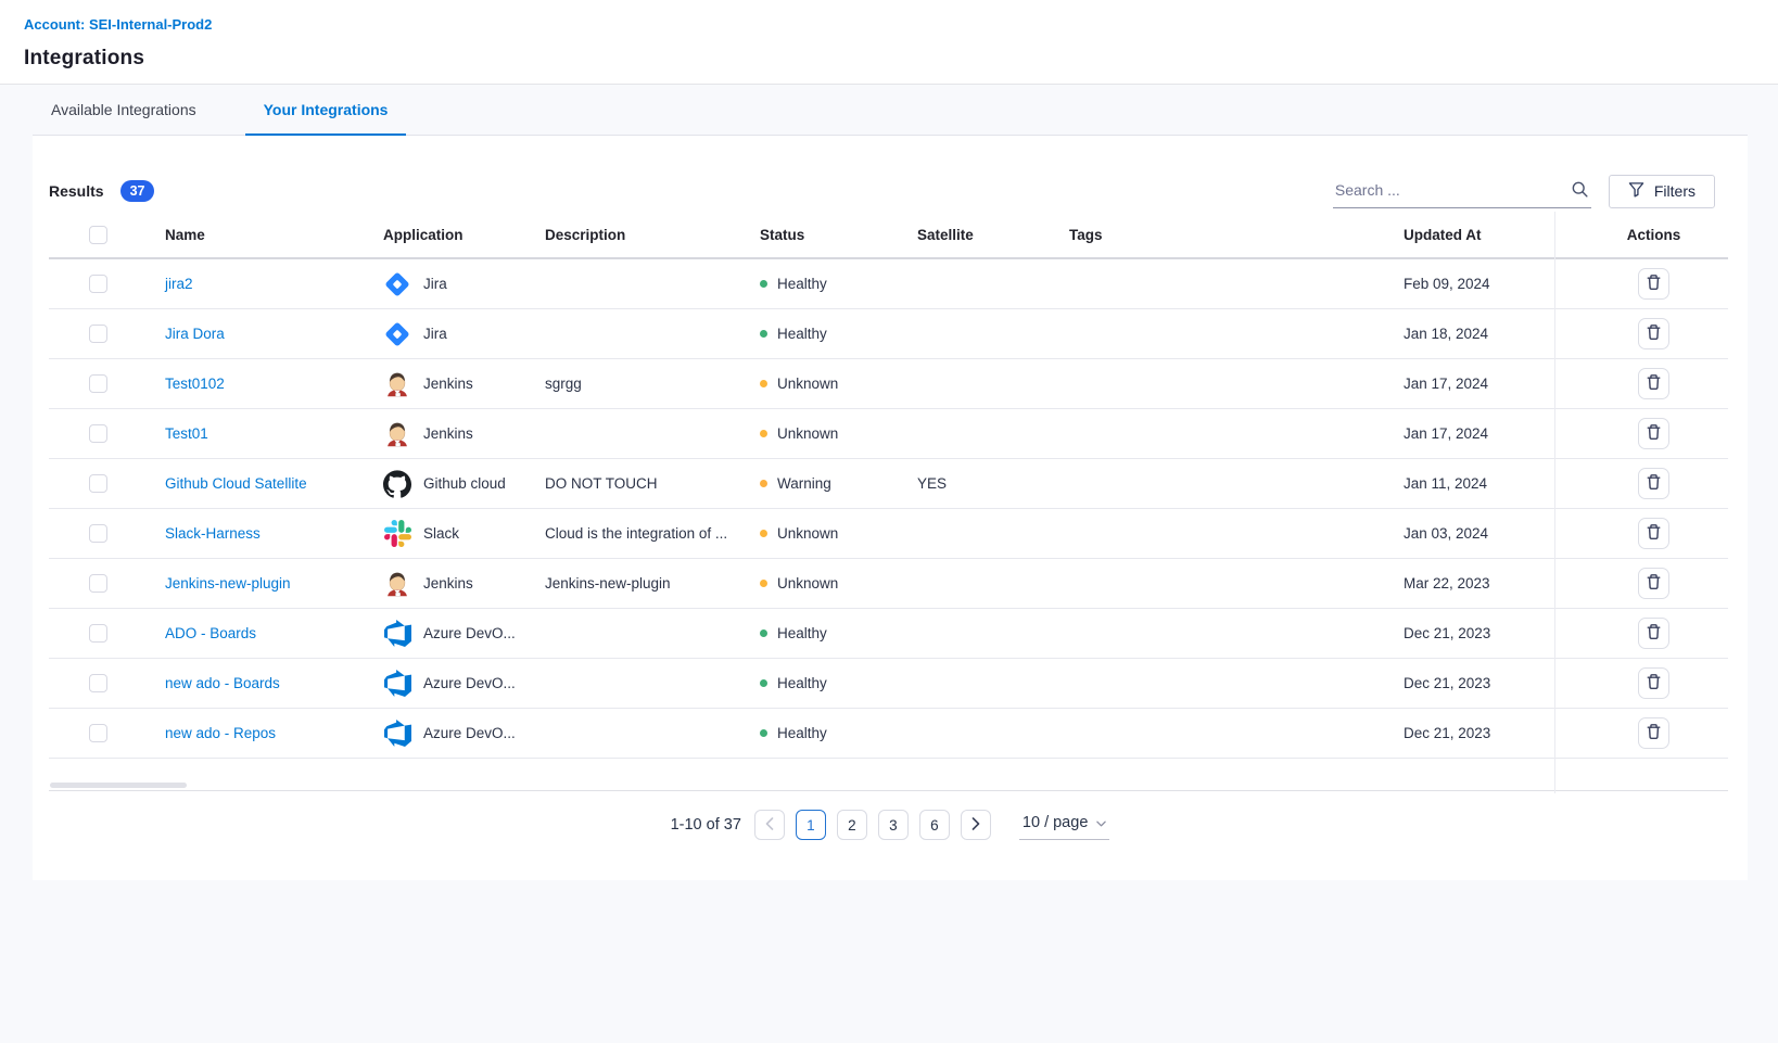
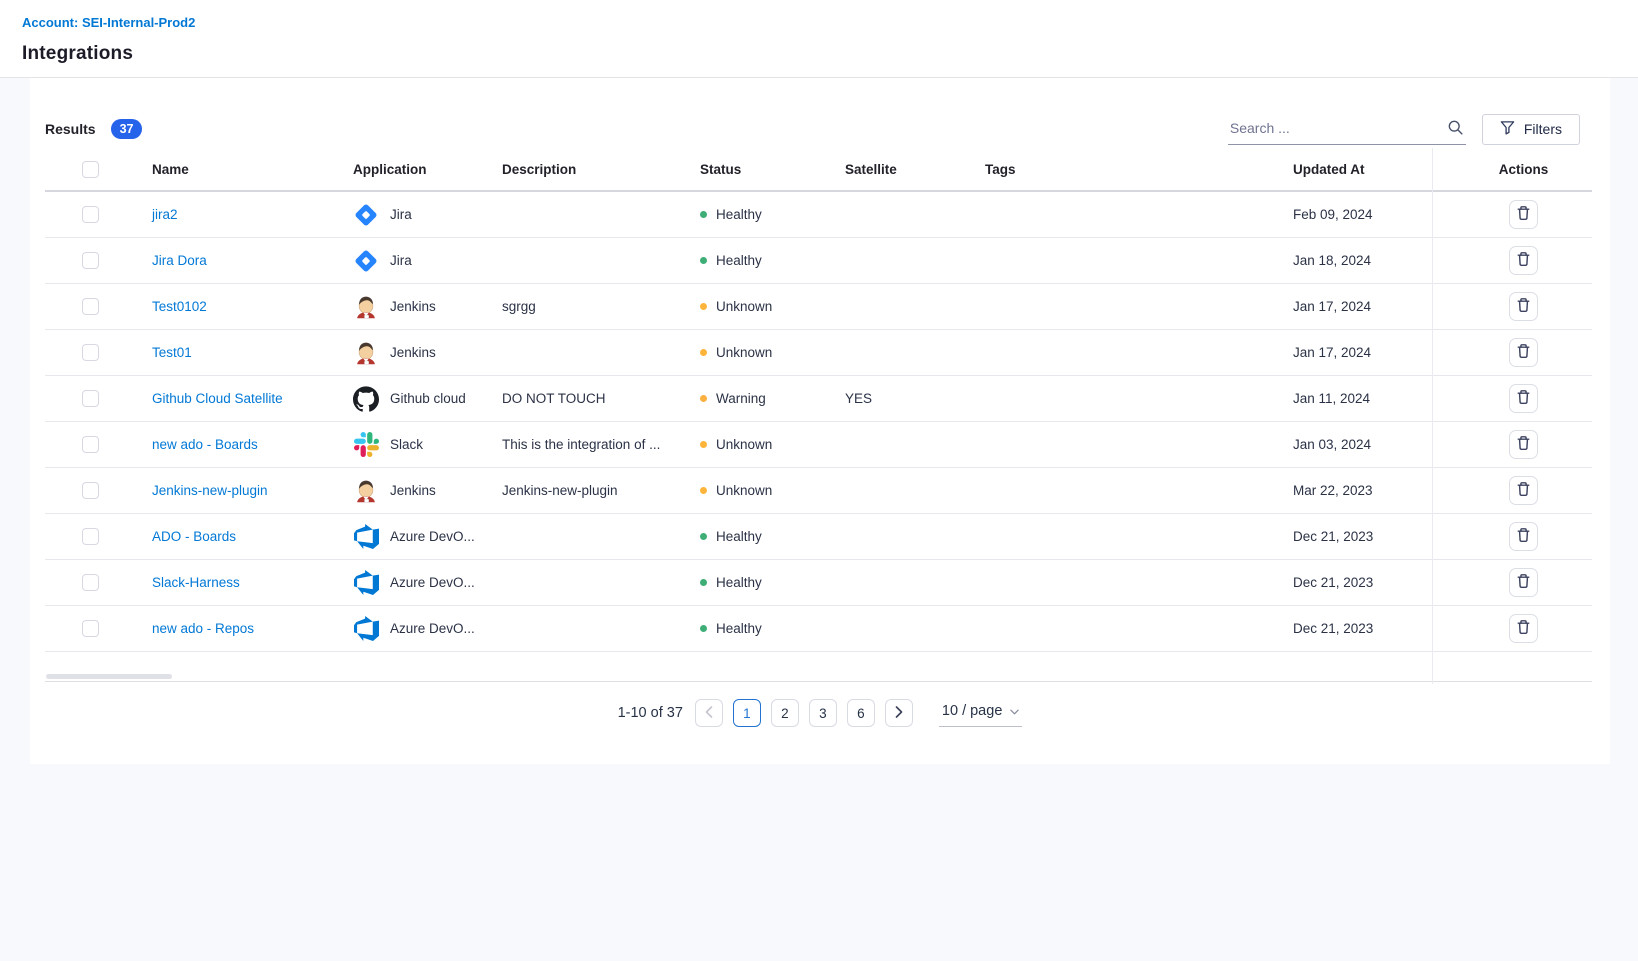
  Account: SEI-Internal-Prod2
  Integrations
- Available Integrations
- Your Integrations
  Results
  37
  Search ...
  Filters
  Name
  Application
  Description
  Status
  Satellite
  Tags
  Updated At
  Actions
  jira2
  Jira
  Healthy
  Feb 09, 2024
  Jira Dora
  Jira
  Healthy
  Jan 18, 2024
  Test0102
  Jenkins
  sgrgg
  Unknown
  Jan 17, 2024
  Test01
  Jenkins
  Unknown
  Jan 17, 2024
  Github Cloud Satellite
  Github cloud
  DO NOT TOUCH
  Warning
  YES
  Jan 11, 2024
- Slack-Harness
+ new ado - Boards
  Slack
- Cloud is the integration of ...
+ This is the integration of ...
  Unknown
  Jan 03, 2024
  Jenkins-new-plugin
  Jenkins
  Jenkins-new-plugin
  Unknown
  Mar 22, 2023
  ADO - Boards
  Azure DevO...
  Healthy
  Dec 21, 2023
- new ado - Boards
+ Slack-Harness
  Azure DevO...
  Healthy
  Dec 21, 2023
  new ado - Repos
  Azure DevO...
  Healthy
  Dec 21, 2023
  1-10 of 37
  1
  2
  3
  6
  10 / page
